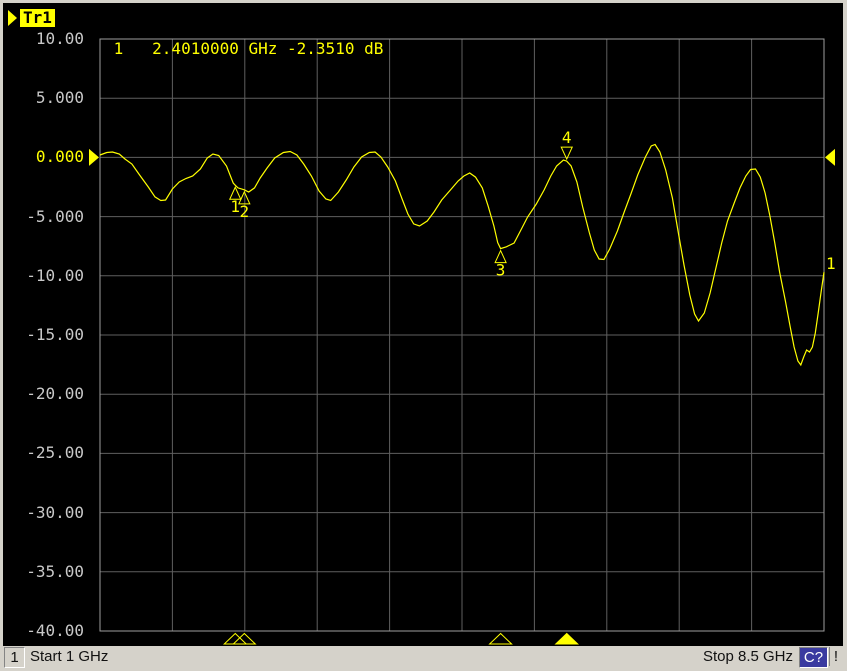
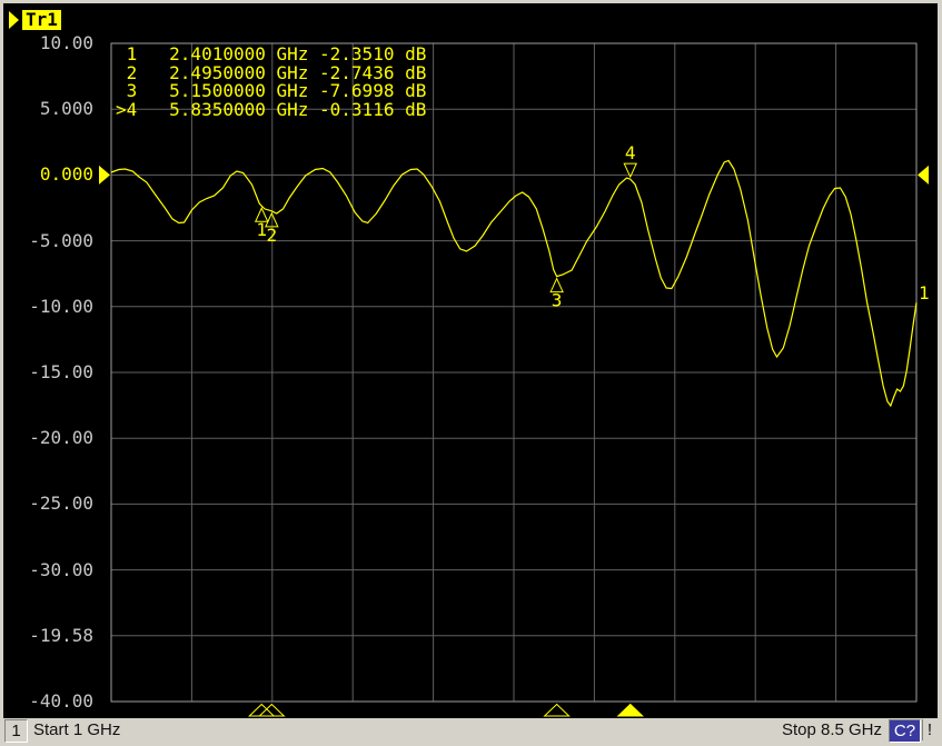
  1
  2
  3
  4
  1
  Tr1
  1 2.4010000 GHz -2.3510 dB
+ 2 2.4950000 GHz -2.7436 dB
+ 3 5.1500000 GHz -7.6998 dB
+ >4 5.8350000 GHz -0.3116 dB
  10.00
  5.000
  0.000
  -5.000
  -10.00
  -15.00
  -20.00
  -25.00
  -30.00
- -35.00
+ -19.58
  -40.00
  1
  Start 1 GHz
  Stop 8.5 GHz
  C?
  !
